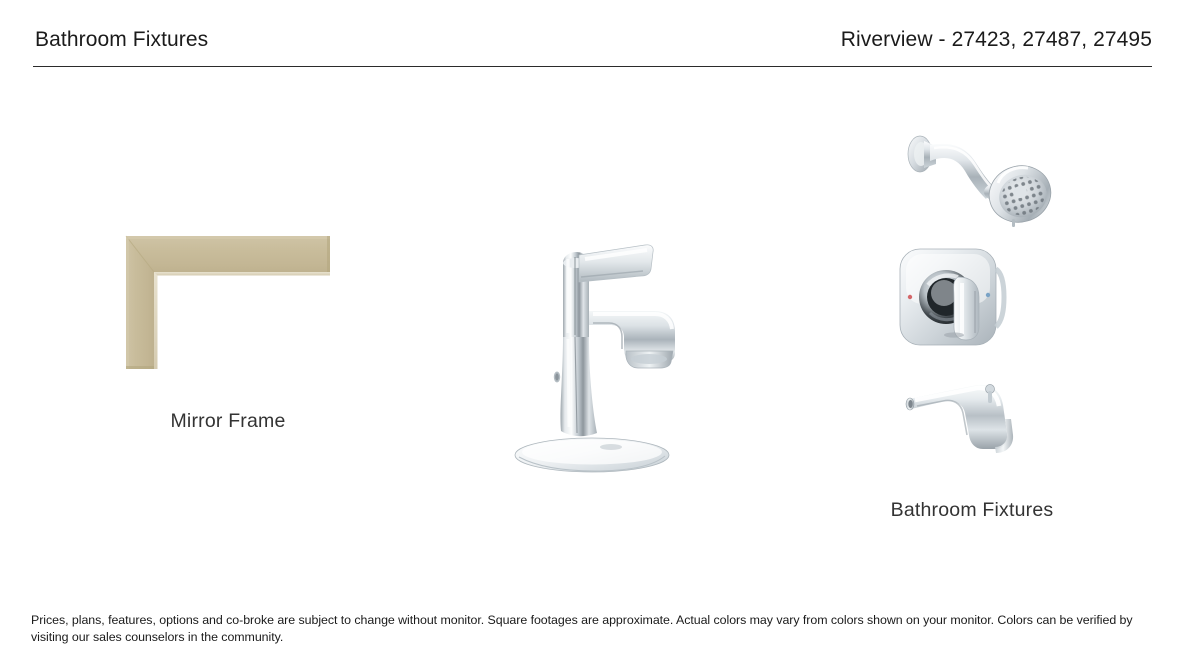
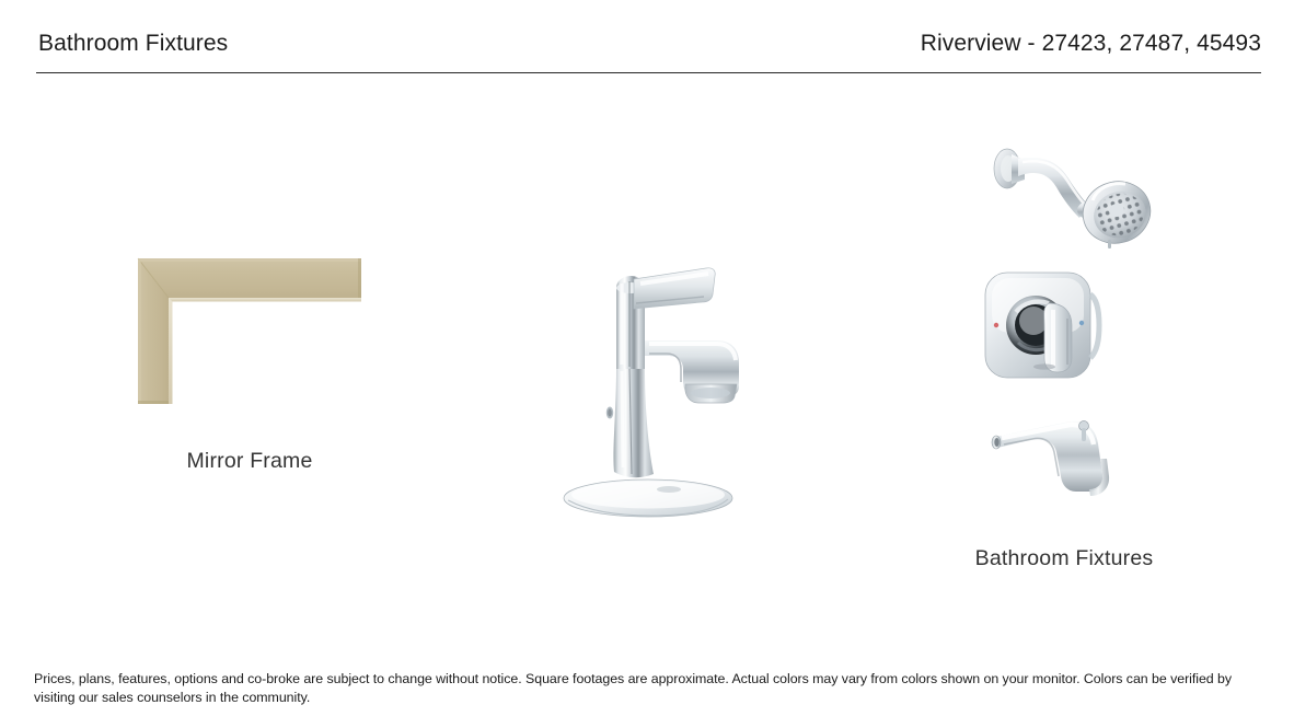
  Bathroom Fixtures
- Riverview - 27423, 27487, 27495
+ Riverview - 27423, 27487, 45493
  Mirror Frame
  Bathroom Fixtures
- Prices, plans, features, options and co-broke are subject to change without monitor. Square footages are approximate. Actual colors may vary from colors shown on your monitor. Colors can be verified by visiting our sales counselors in the community.
+ Prices, plans, features, options and co-broke are subject to change without notice. Square footages are approximate. Actual colors may vary from colors shown on your monitor. Colors can be verified by visiting our sales counselors in the community.
